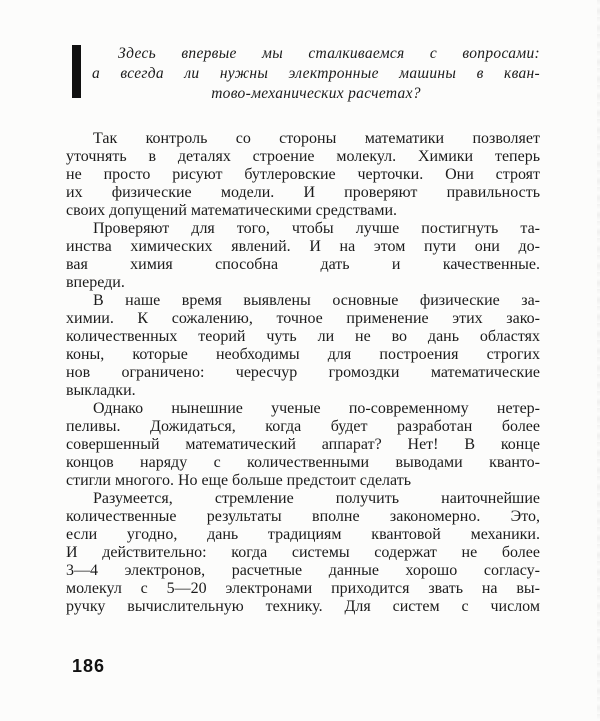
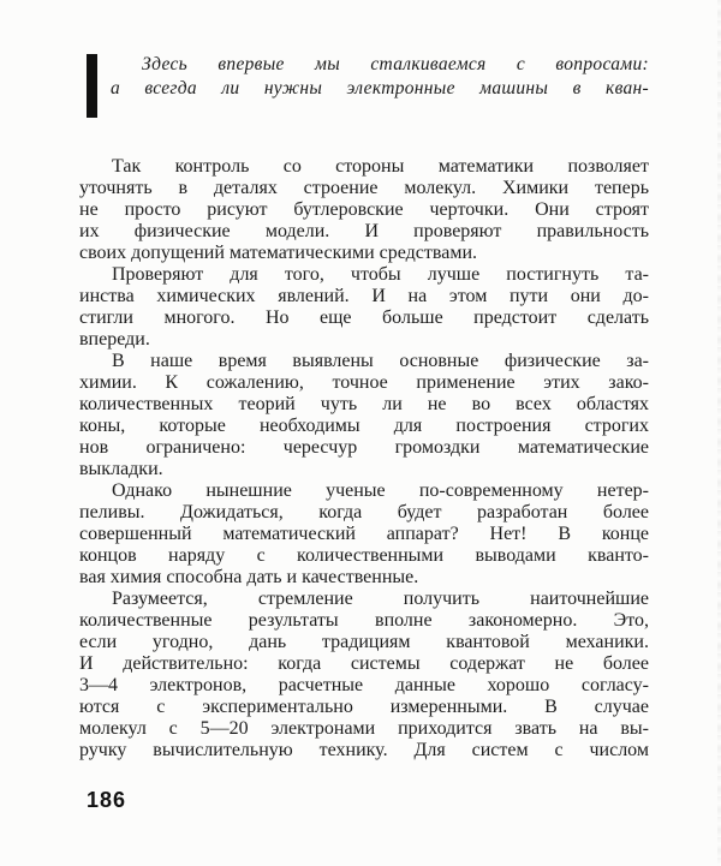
  Здесь впервые мы сталкиваемся с вопросами:
  а всегда ли нужны электронные машины в кван-
- тово-механических расчетах?
  Так контроль со стороны математики позволяет
  уточнять в деталях строение молекул. Химики теперь
  не просто рисуют бутлеровские черточки. Они строят
  их физические модели. И проверяют правильность
  своих допущений математическими средствами.
  Проверяют для того, чтобы лучше постигнуть та-
  инства химических явлений. И на этом пути они до-
- вая химия способна дать и качественные.
+ стигли многого. Но еще больше предстоит сделать
  впереди.
  В наше время выявлены основные физические за-
  химии. К сожалению, точное применение этих зако-
- количественных теорий чуть ли не во дань областях
+ количественных теорий чуть ли не во всех областях
  коны, которые необходимы для построения строгих
  нов ограничено: чересчур громоздки математические
  выкладки.
  Однако нынешние ученые по-современному нетер-
  пеливы. Дожидаться, когда будет разработан более
  совершенный математический аппарат? Нет! В конце
  концов наряду с количественными выводами кванто-
- стигли многого. Но еще больше предстоит сделать
+ вая химия способна дать и качественные.
  Разумеется, стремление получить наиточнейшие
  количественные результаты вполне закономерно. Это,
  если угодно, дань традициям квантовой механики.
  И действительно: когда системы содержат не более
  3—4 электронов, расчетные данные хорошо согласу-
+ ются с экспериментально измеренными. В случае
  молекул с 5—20 электронами приходится звать на вы-
  ручку вычислительную технику. Для систем с числом
  186
